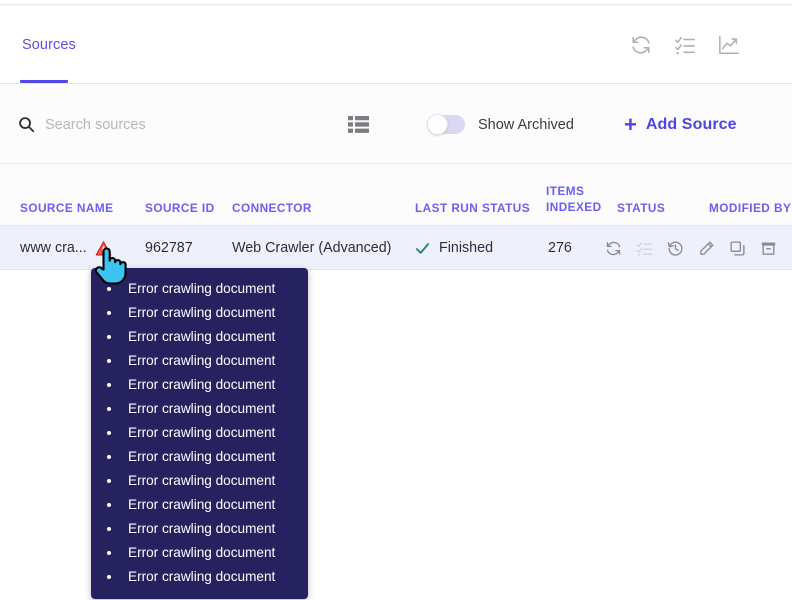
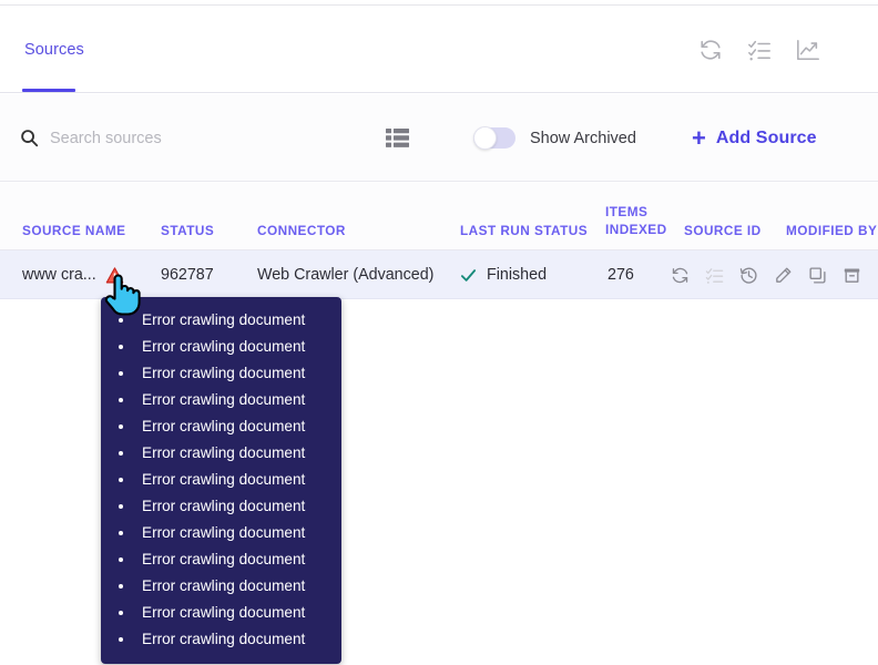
  Sources
  Search sources
  Show Archived
  +
  Add Source
  SOURCE NAME
- SOURCE ID
+ STATUS
  CONNECTOR
  LAST RUN STATUS
  ITEMS
  INDEXED
- STATUS
+ SOURCE ID
  MODIFIED BY
  www cra...
  962787
  Web Crawler (Advanced)
  Finished
  276
  Error crawling document
  Error crawling document
  Error crawling document
  Error crawling document
  Error crawling document
  Error crawling document
  Error crawling document
  Error crawling document
  Error crawling document
  Error crawling document
  Error crawling document
  Error crawling document
  Error crawling document
